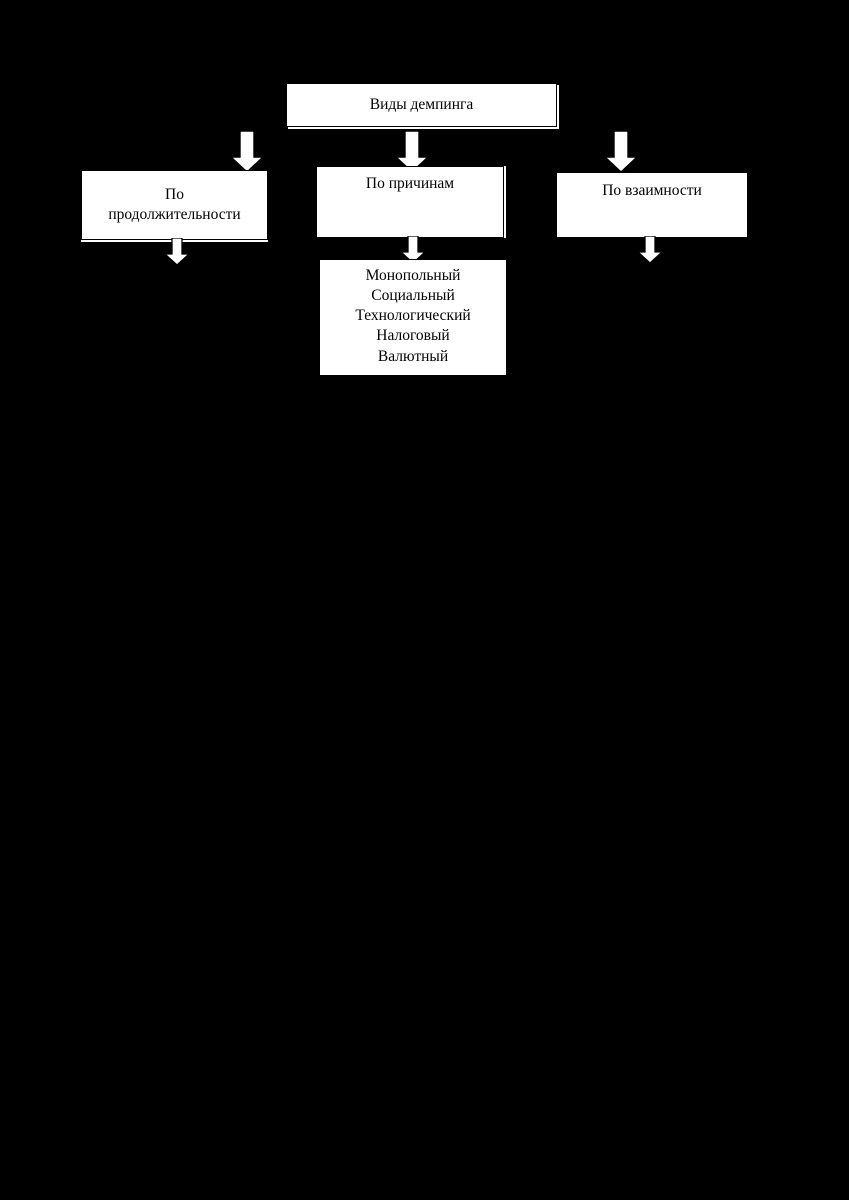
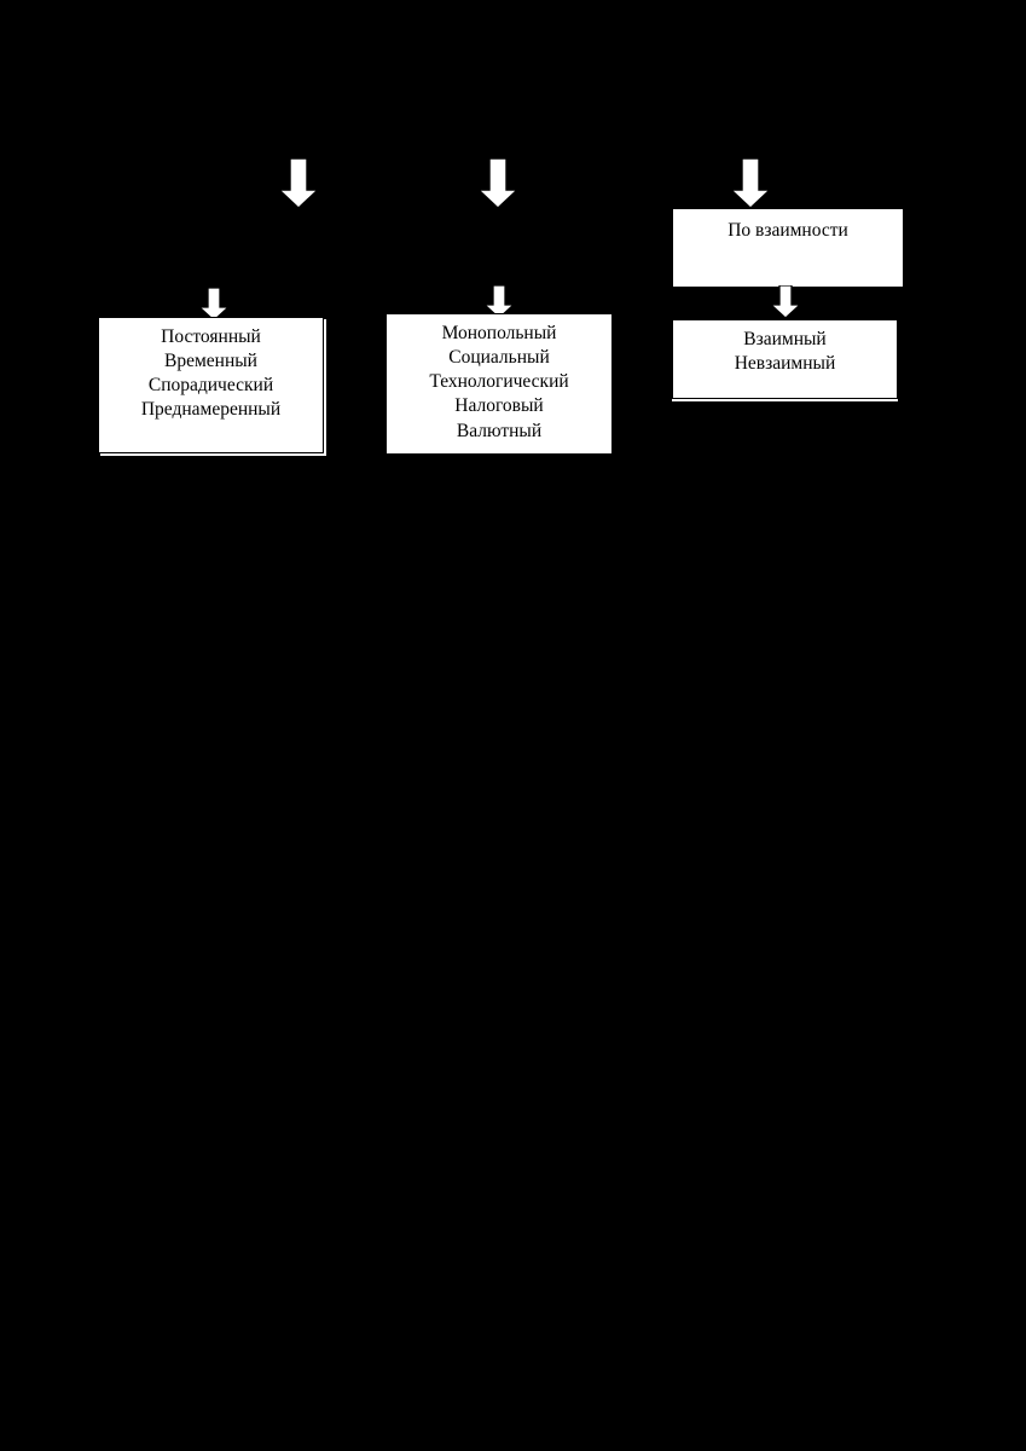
- Виды демпинга
- По
- продолжительности
- По причинам
  По взаимности
+ Постоянный
+ Временный
+ Спорадический
+ Преднамеренный
  Монопольный
  Социальный
  Технологический
  Налоговый
  Валютный
+ Взаимный
+ Невзаимный
